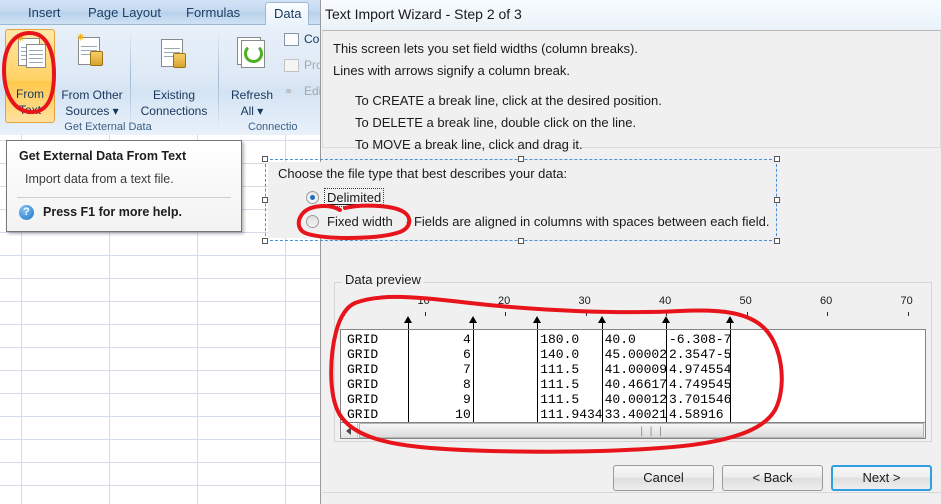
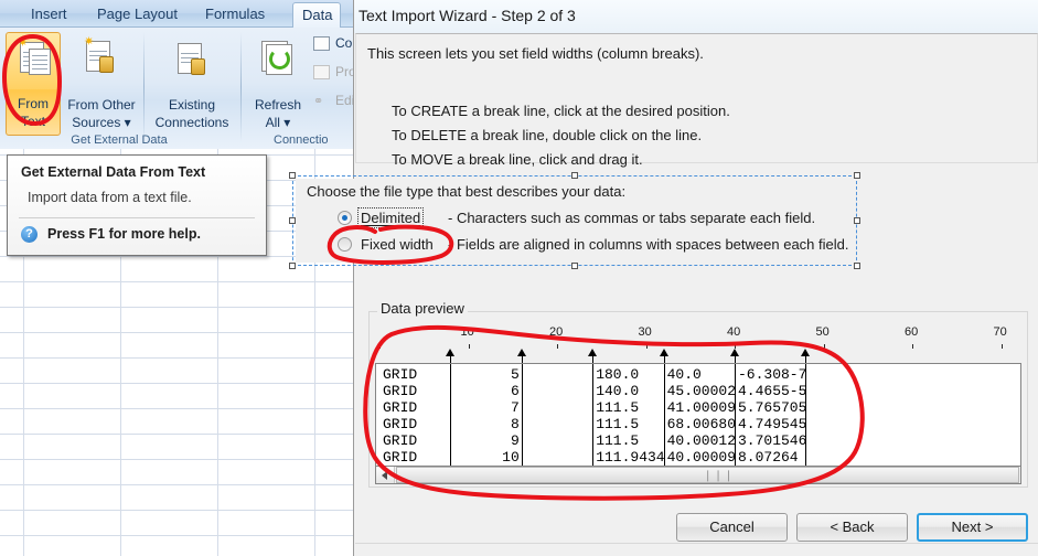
  Insert
  Page Layout
  Formulas
  Data
  Get External Data
  ✷
  From
  ✷
  From Other
  Sources ▾
  Existing
  Connections
  Connectio
  Refresh
  All ▾
  Co
  ⚭
  Get External Data From Text
  Import data from a text file.
  ?
  Press F1 for more help.
  Text Import Wizard - Step 2 of 3
  This screen lets you set field widths (column breaks).
- Lines with arrows signify a column break.
  To CREATE a break line, click at the desired position.
  To DELETE a break line, double click on the line.
  To MOVE a break line, click and drag it.
  Choose the file type that best describes your data:
  Delimited
+ - Characters such as commas or tabs separate each field.
  Fixed width
  Fields are aligned in columns with spaces between each field.
  Data preview
  10
  20
  30
  40
  50
  60
  70
  GRID
- 4
+ 5
  180.0
  40.0
  -6.308-7
  GRID
  6
  140.0
  45.00002
- 2.3547-5
+ 4.4655-5
  GRID
  7
  111.5
  41.00009
- 4.974554
+ 5.765705
  GRID
  8
  111.5
- 40.46617
+ 68.00680
  4.749545
  GRID
  9
  111.5
  40.00012
  3.701546
  GRID
  10
  111.9434
- 33.40021
+ 40.00009
- 4.58916
+ 8.07264
  Cancel
  < Back
  Next >
